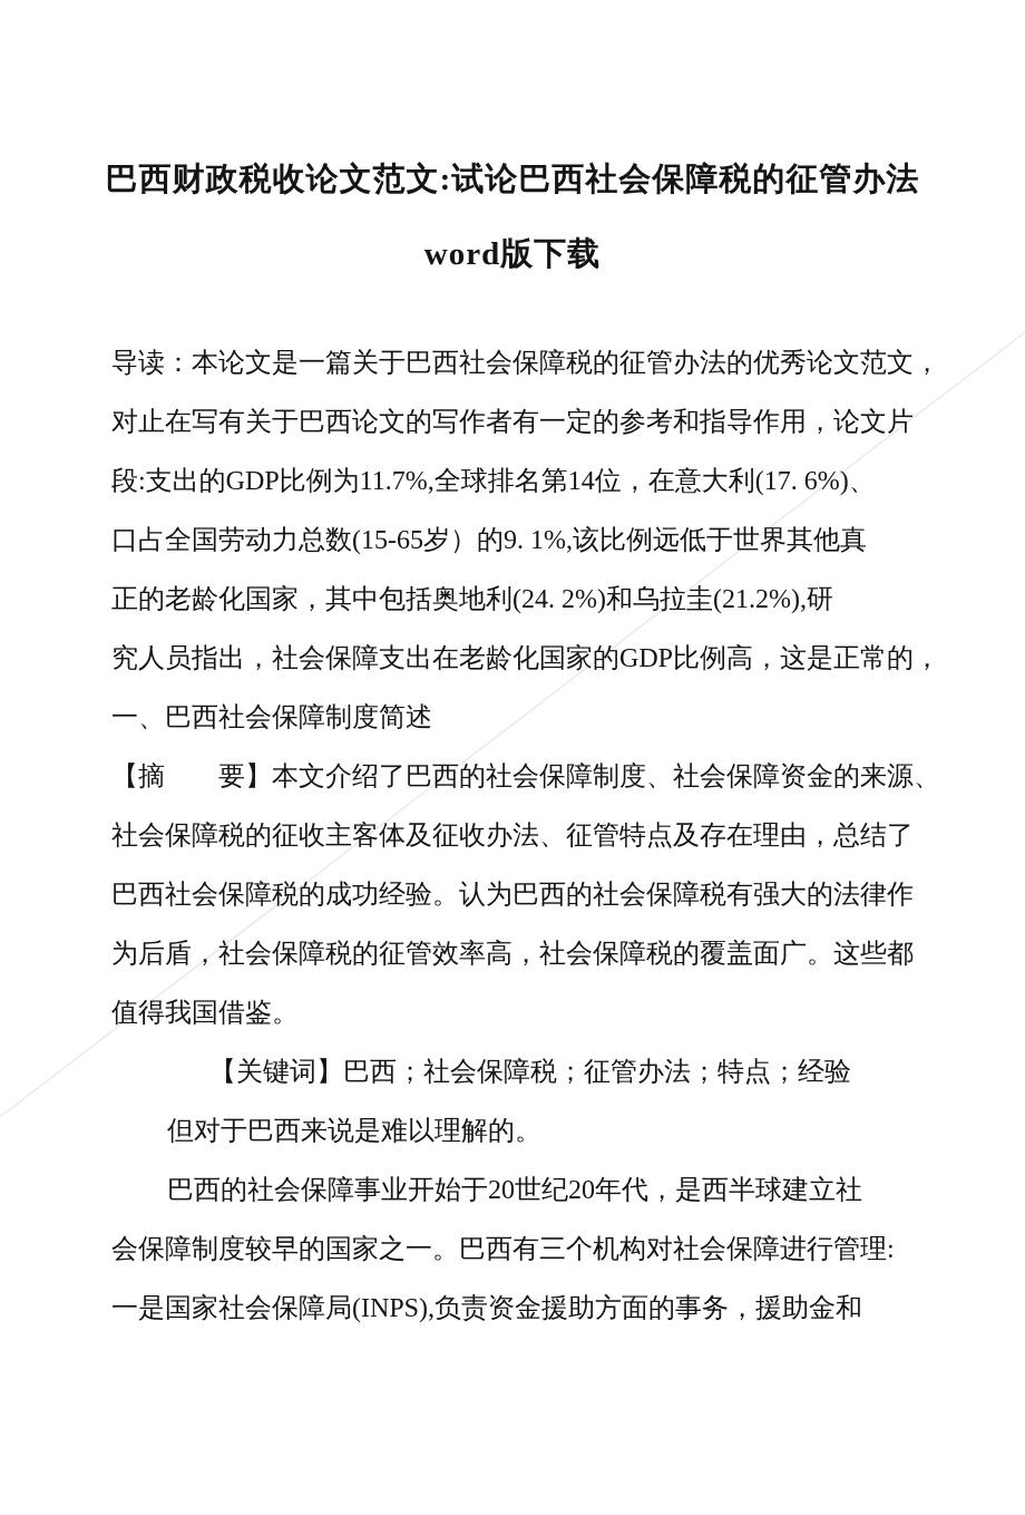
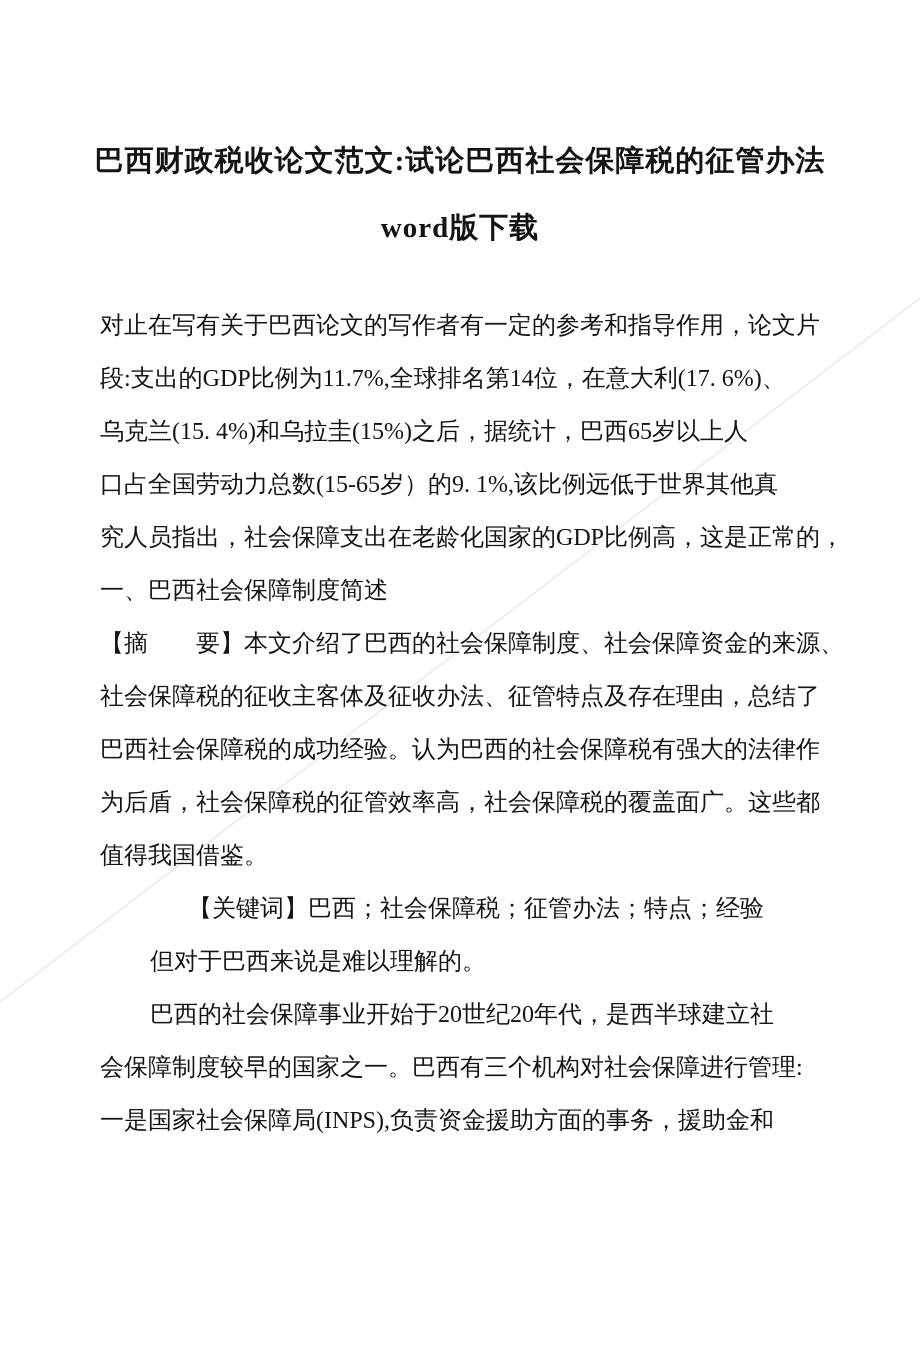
  巴西财政税收论文范文:试论巴西社会保障税的征管办法
  word版下载
- 导读：本论文是一篇关于巴西社会保障税的征管办法的优秀论文范文，
  对止在写有关于巴西论文的写作者有一定的参考和指导作用，论文片
  段:支出的GDP比例为11.7%,全球排名第14位，在意大利(17. 6%)、
+ 乌克兰(15. 4%)和乌拉圭(15%)之后，据统计，巴西65岁以上人
  口占全国劳动力总数(15-65岁）的9. 1%,该比例远低于世界其他真
- 正的老龄化国家，其中包括奥地利(24. 2%)和乌拉圭(21.2%),研
  究人员指出，社会保障支出在老龄化国家的GDP比例高，这是正常的，
  一、巴西社会保障制度简述
  【摘 要】本文介绍了巴西的社会保障制度、社会保障资金的来源、
  社会保障税的征收主客体及征收办法、征管特点及存在理由，总结了
  巴西社会保障税的成功经验。认为巴西的社会保障税有强大的法律作
  为后盾，社会保障税的征管效率高，社会保障税的覆盖面广。这些都
  值得我国借鉴。
  【关键词】巴西；社会保障税；征管办法；特点；经验
  但对于巴西来说是难以理解的。
  巴西的社会保障事业开始于20世纪20年代，是西半球建立社
  会保障制度较早的国家之一。巴西有三个机构对社会保障进行管理:
  一是国家社会保障局(INPS),负责资金援助方面的事务，援助金和
